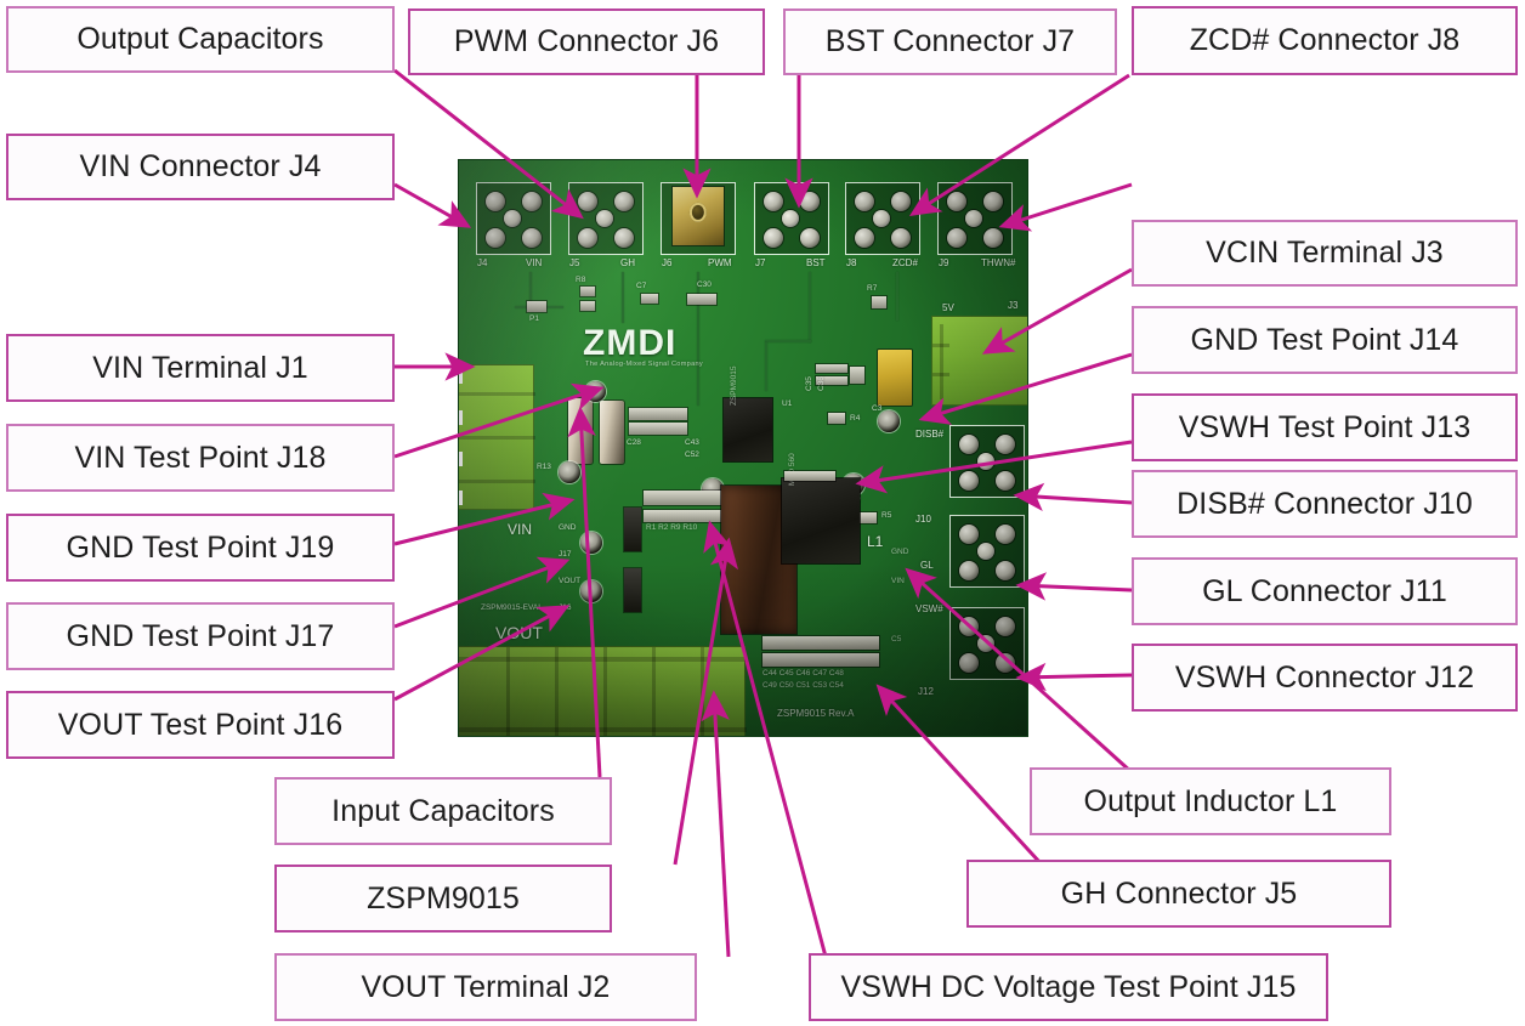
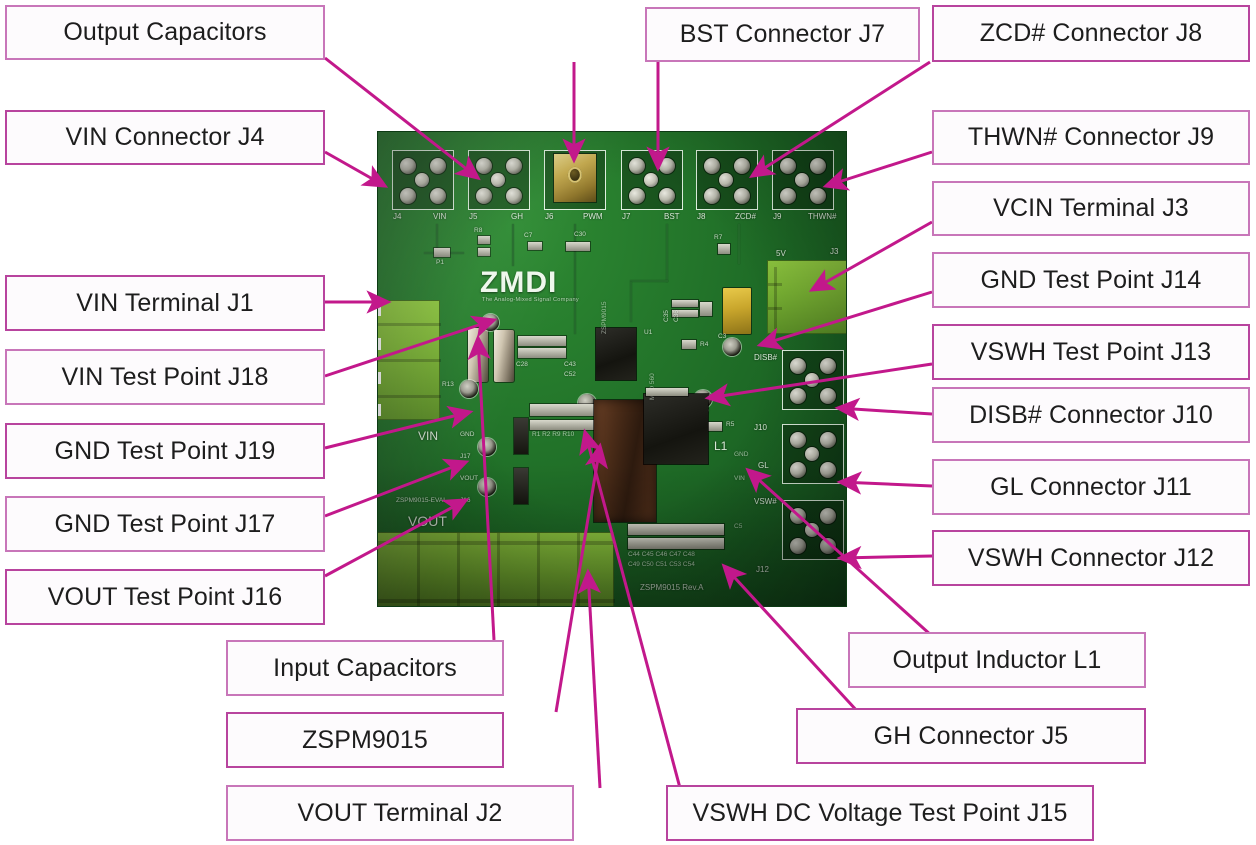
  Output Capacitors
- PWM Connector J6
  BST Connector J7
  ZCD# Connector J8
  VIN Connector J4
+ THWN# Connector J9
  VCIN Terminal J3
  VIN Terminal J1
  GND Test Point J14
  VIN Test Point J18
  VSWH Test Point J13
  GND Test Point J19
  DISB# Connector J10
  GND Test Point J17
  GL Connector J11
  VOUT Test Point J16
  VSWH Connector J12
  Input Capacitors
  Output Inductor L1
  ZSPM9015
  GH Connector J5
  VOUT Terminal J2
  VSWH DC Voltage Test Point J15
